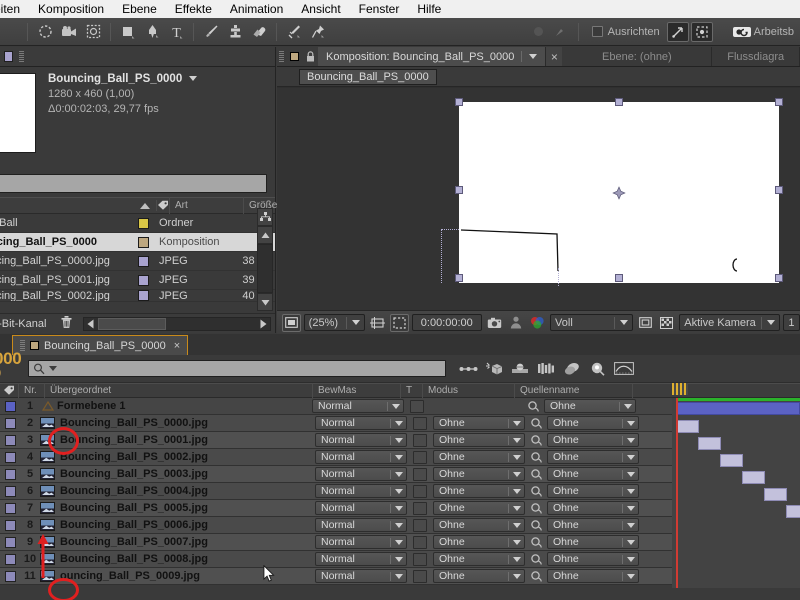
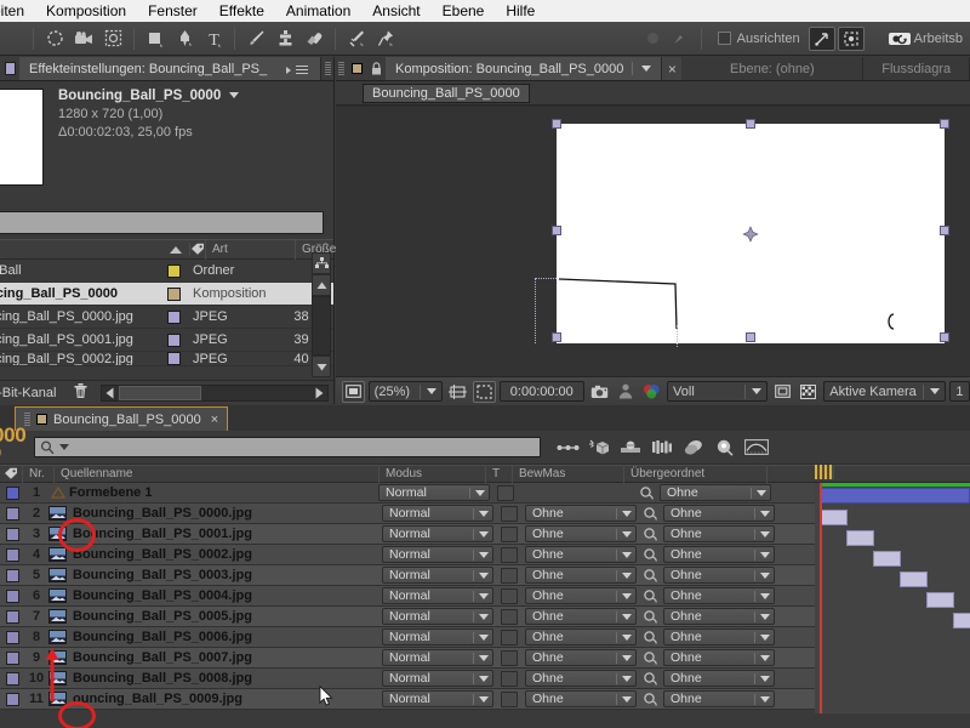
  iten
  Komposition
- Ebene
+ Fenster
  Effekte
  Animation
  Ansicht
- Fenster
+ Ebene
  Hilfe
  T
  Ausrichten
  Arbeitsb
+ Effekteinstellungen: Bouncing_Ball_PS_
  Bouncing_Ball_PS_0000
- 1280 x 460 (1,00)
+ 1280 x 720 (1,00)
- Δ0:00:02:03, 29,77 fps
+ Δ0:00:02:03, 25,00 fps
  Art
  Größe
  Ball
  Ordner
  ing_Ball_PS_0000
  Komposition
  ing_Ball_PS_0000.jpg
  JPEG
  ing_Ball_PS_0001.jpg
  JPEG
  ing_Ball_PS_0002.jpg
  JPEG
  Bit-Kanal
  Komposition: Bouncing_Ball_PS_0000
  ×
  Ebene: (ohne)
  Flussdiagra
  Bouncing_Ball_PS_0000
  (25%)
  0:00:00:00
  Voll
  Aktive Kamera
  1
  Bouncing_Ball_PS_0000
  ×
  Nr.
- Übergeordnet
+ Quellenname
- BewMas
+ Modus
  T
- Modus
+ BewMas
- Quellenname
+ Übergeordnet
  1
  Formebene 1
  Normal
  Ohne
  2
  Bouncing_Ball_PS_0000.jpg
  Normal
  Ohne
  Ohne
  3
  Bouncing_Ball_PS_0001.jpg
  Normal
  Ohne
  Ohne
  4
  Bouncing_Ball_PS_0002.jpg
  Normal
  Ohne
  Ohne
  5
  Bouncing_Ball_PS_0003.jpg
  Normal
  Ohne
  Ohne
  6
  Bouncing_Ball_PS_0004.jpg
  Normal
  Ohne
  Ohne
  7
  Bouncing_Ball_PS_0005.jpg
  Normal
  Ohne
  Ohne
  8
  Bouncing_Ball_PS_0006.jpg
  Normal
  Ohne
  Ohne
  9
  Bouncing_Ball_PS_0007.jpg
  Normal
  Ohne
  Ohne
  10
  Bouncing_Ball_PS_0008.jpg
  Normal
  Ohne
  Ohne
  11
  ouncing_Ball_PS_0009.jpg
  Normal
  Ohne
  Ohne
